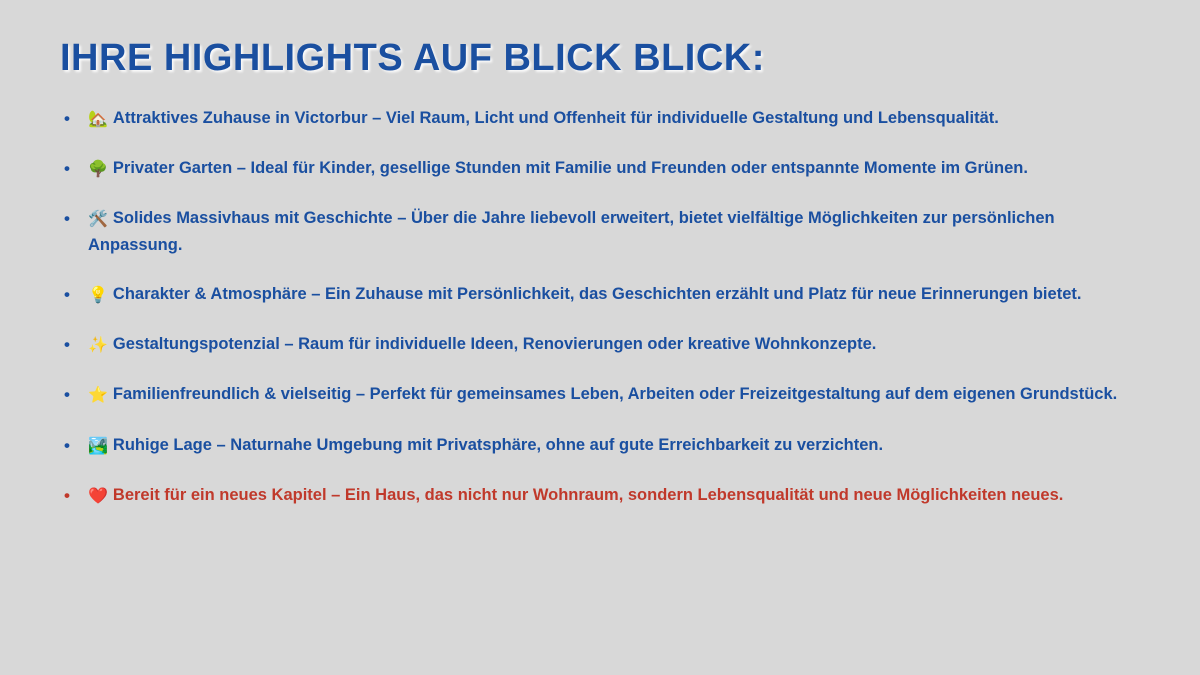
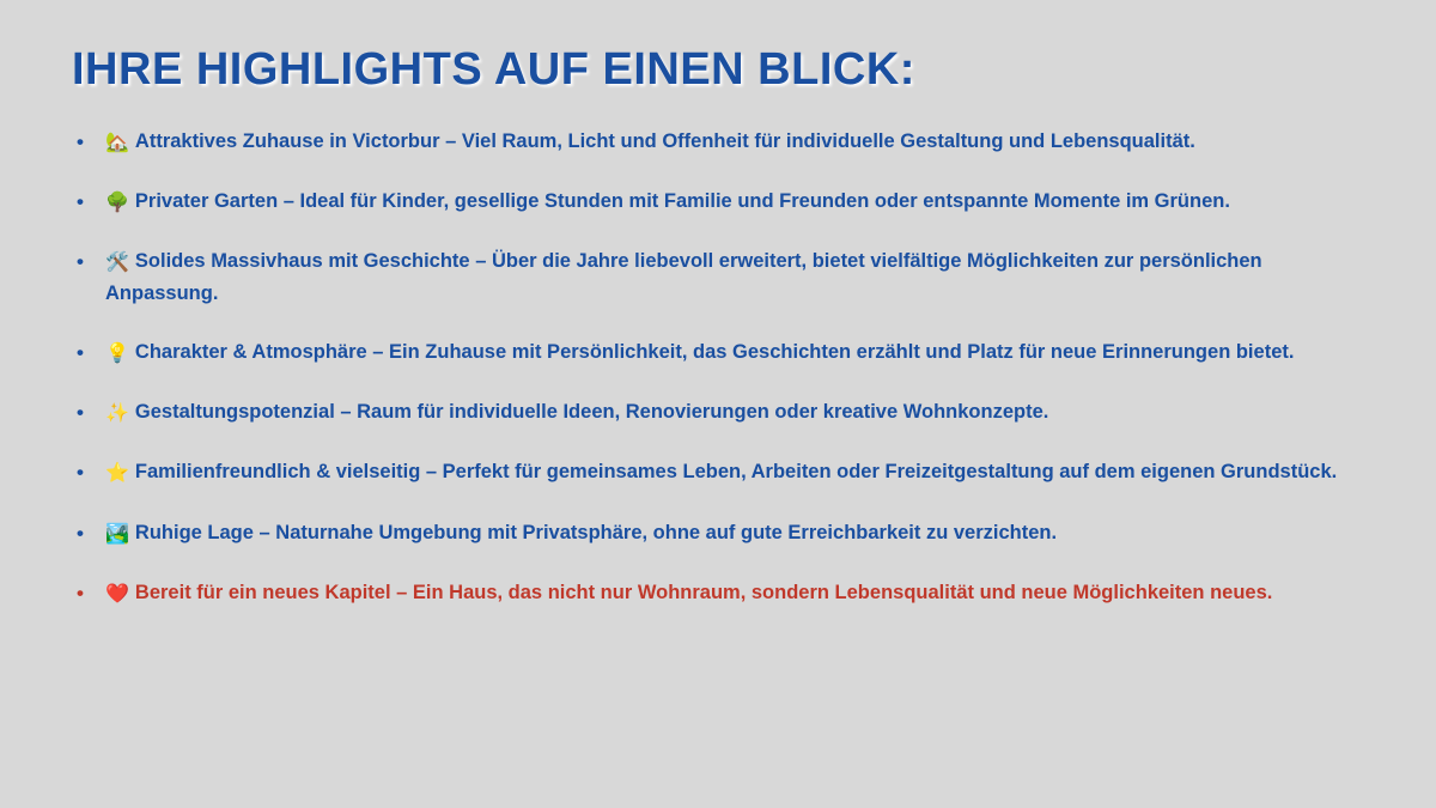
- IHRE HIGHLIGHTS AUF BLICK BLICK:
+ IHRE HIGHLIGHTS AUF EINEN BLICK:
  🏡 Attraktives Zuhause in Victorbur – Viel Raum, Licht und Offenheit für individuelle Gestaltung und Lebensqualität.
  🌳 Privater Garten – Ideal für Kinder, gesellige Stunden mit Familie und Freunden oder entspannte Momente im Grünen.
  🛠️ Solides Massivhaus mit Geschichte – Über die Jahre liebevoll erweitert, bietet vielfältige Möglichkeiten zur persönlichen Anpassung.
  💡 Charakter & Atmosphäre – Ein Zuhause mit Persönlichkeit, das Geschichten erzählt und Platz für neue Erinnerungen bietet.
  ✨ Gestaltungspotenzial – Raum für individuelle Ideen, Renovierungen oder kreative Wohnkonzepte.
  ⭐ Familienfreundlich & vielseitig – Perfekt für gemeinsames Leben, Arbeiten oder Freizeitgestaltung auf dem eigenen Grundstück.
  🏞️ Ruhige Lage – Naturnahe Umgebung mit Privatsphäre, ohne auf gute Erreichbarkeit zu verzichten.
  ❤️ Bereit für ein neues Kapitel – Ein Haus, das nicht nur Wohnraum, sondern Lebensqualität und neue Möglichkeiten neues.
